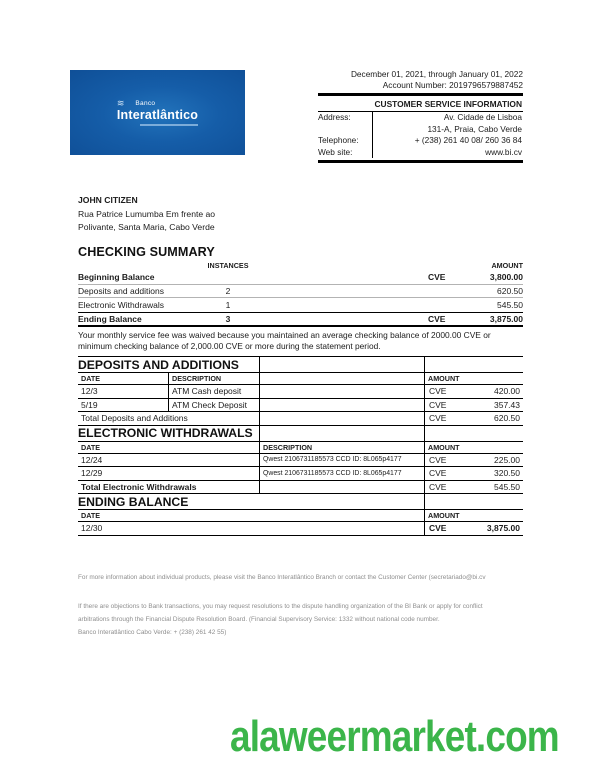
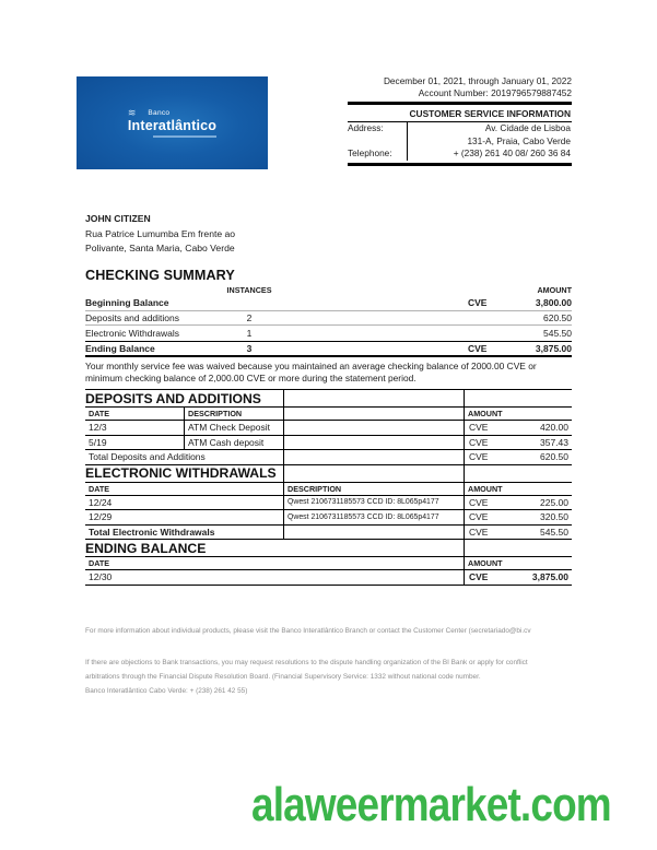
  Interatlântico
  December 01, 2021, through January 01, 2022
  Account Number: 2019796579887452
  CUSTOMER SERVICE INFORMATION
  Address:
  Av. Cidade de Lisboa
  131-A, Praia, Cabo Verde
  Telephone:
  + (238) 261 40 08/ 260 36 84
- Web site:
- www.bi.cv
  JOHN CITIZEN
  Rua Patrice Lumumba Em frente ao
  Polivante, Santa Maria, Cabo Verde
  CHECKING SUMMARY
  INSTANCES
  AMOUNT
  Beginning Balance
  CVE
  3,800.00
  Deposits and additions
  2
  620.50
  Electronic Withdrawals
  1
  545.50
  Ending Balance
  3
  CVE
  3,875.00
  Your monthly service fee was waived because you maintained an average checking balance of 2000.00 CVE or minimum checking balance of 2,000.00 CVE or more during the statement period.
  DEPOSITS AND ADDITIONS
  DATE
  DESCRIPTION
  AMOUNT
  12/3
- ATM Cash deposit
+ ATM Check Deposit
  CVE
  420.00
  5/19
- ATM Check Deposit
+ ATM Cash deposit
  CVE
  357.43
  Total Deposits and Additions
  CVE
  620.50
  ELECTRONIC WITHDRAWALS
  DATE
  DESCRIPTION
  AMOUNT
  12/24
  CVE
  225.00
  12/29
  CVE
  320.50
  Total Electronic Withdrawals
  CVE
  545.50
  ENDING BALANCE
  DATE
  AMOUNT
  12/30
  CVE
  3,875.00
  alaweermarket.com
